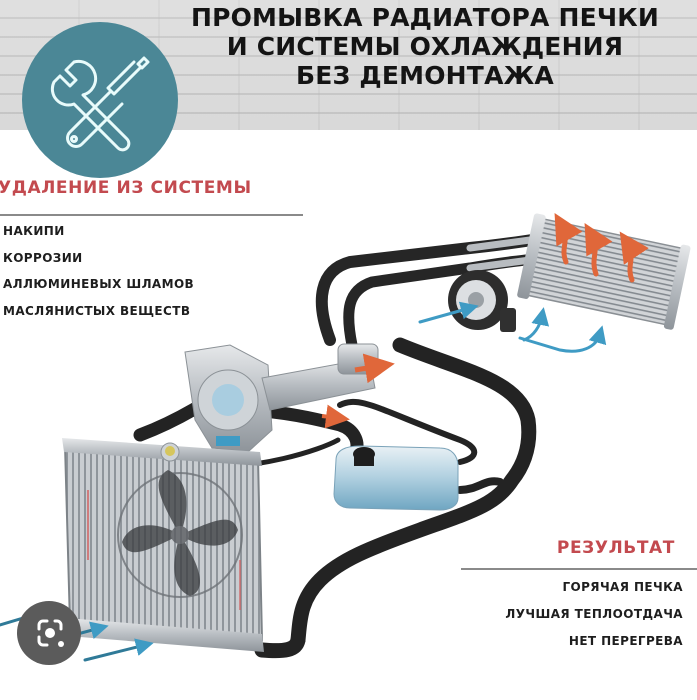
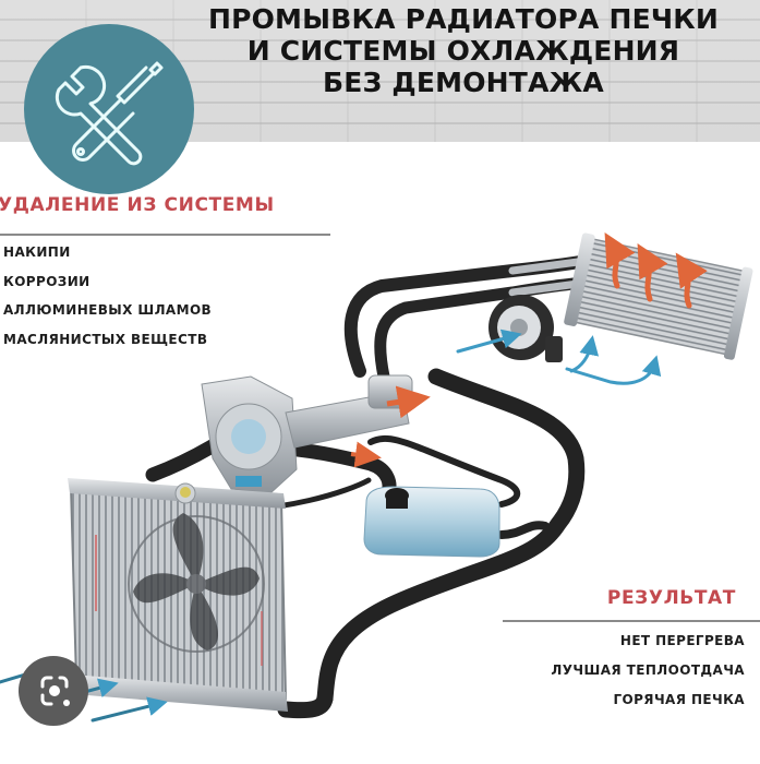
  ПРОМЫВКА РАДИАТОРА ПЕЧКИ
  И СИСТЕМЫ ОХЛАЖДЕНИЯ
  БЕЗ ДЕМОНТАЖА
  УДАЛЕНИЕ ИЗ СИСТЕМЫ
  НАКИПИ
  КОРРОЗИИ
  АЛЛЮМИНЕВЫХ ШЛАМОВ
  МАСЛЯНИСТЫХ ВЕЩЕСТВ
  РЕЗУЛЬТАТ
- ГОРЯЧАЯ ПЕЧКА
+ НЕТ ПЕРЕГРЕВА
  ЛУЧШАЯ ТЕПЛООТДАЧА
- НЕТ ПЕРЕГРЕВА
+ ГОРЯЧАЯ ПЕЧКА
